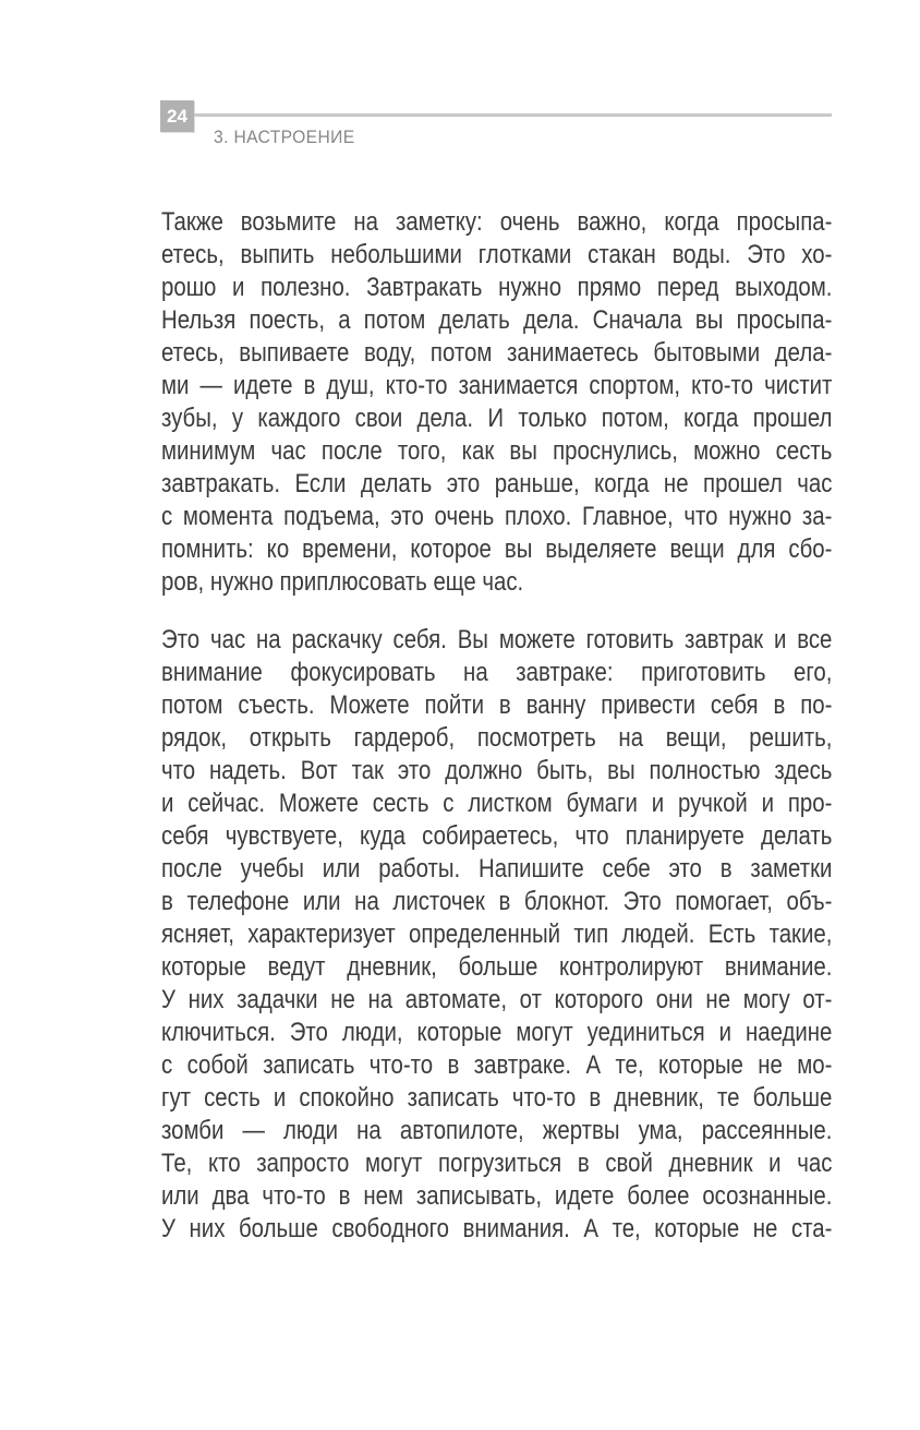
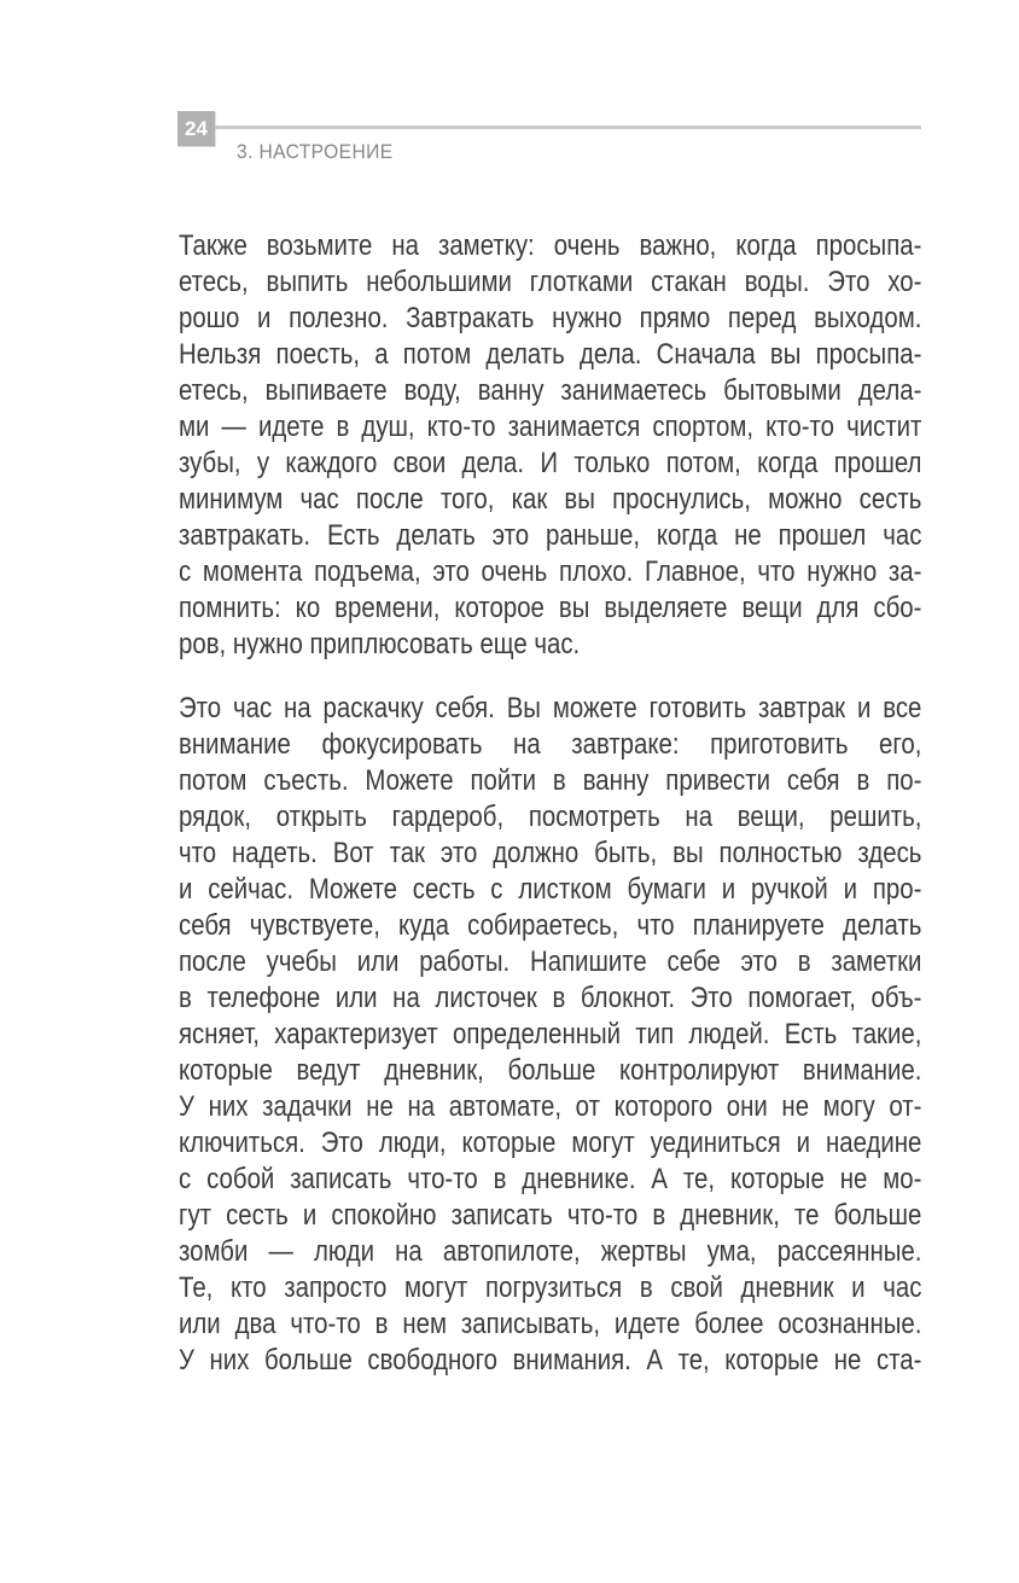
  24
  3. НАСТРОЕНИЕ
  Также возьмите на заметку: очень важно, когда просыпа-
  етесь, выпить небольшими глотками стакан воды. Это хо-
  рошо и полезно. Завтракать нужно прямо перед выходом.
  Нельзя поесть, а потом делать дела. Сначала вы просыпа-
- етесь, выпиваете воду, потом занимаетесь бытовыми дела-
+ етесь, выпиваете воду, ванну занимаетесь бытовыми дела-
  ми — идете в душ, кто-то занимается спортом, кто-то чистит
  зубы, у каждого свои дела. И только потом, когда прошел
  минимум час после того, как вы проснулись, можно сесть
- завтракать. Если делать это раньше, когда не прошел час
+ завтракать. Есть делать это раньше, когда не прошел час
  с момента подъема, это очень плохо. Главное, что нужно за-
  помнить: ко времени, которое вы выделяете вещи для сбо-
  ров, нужно приплюсовать еще час.
  Это час на раскачку себя. Вы можете готовить завтрак и все
  внимание фокусировать на завтраке: приготовить его,
  потом съесть. Можете пойти в ванну привести себя в по-
  рядок, открыть гардероб, посмотреть на вещи, решить,
  что надеть. Вот так это должно быть, вы полностью здесь
  и сейчас. Можете сесть с листком бумаги и ручкой и про-
  себя чувствуете, куда собираетесь, что планируете делать
  после учебы или работы. Напишите себе это в заметки
  в телефоне или на листочек в блокнот. Это помогает, объ-
  ясняет, характеризует определенный тип людей. Есть такие,
  которые ведут дневник, больше контролируют внимание.
  У них задачки не на автомате, от которого они не могу от-
  ключиться. Это люди, которые могут уединиться и наедине
- с собой записать что-то в завтраке. А те, которые не мо-
+ с собой записать что-то в дневнике. А те, которые не мо-
  гут сесть и спокойно записать что-то в дневник, те больше
  зомби — люди на автопилоте, жертвы ума, рассеянные.
  Те, кто запросто могут погрузиться в свой дневник и час
  или два что-то в нем записывать, идете более осознанные.
  У них больше свободного внимания. А те, которые не ста-
